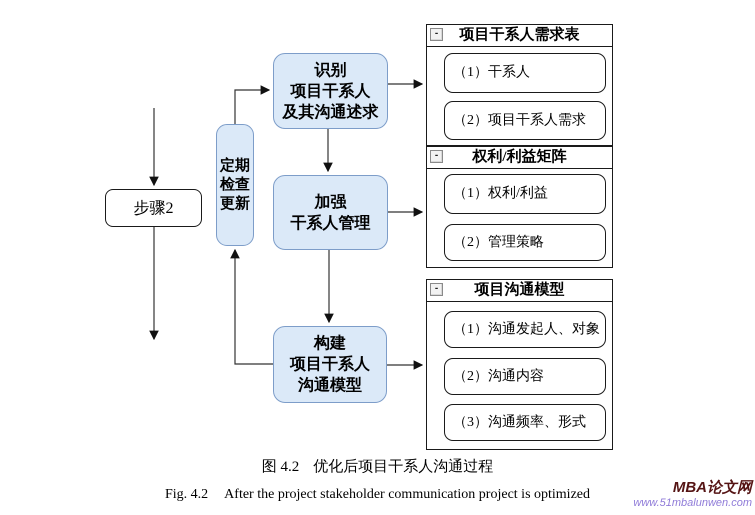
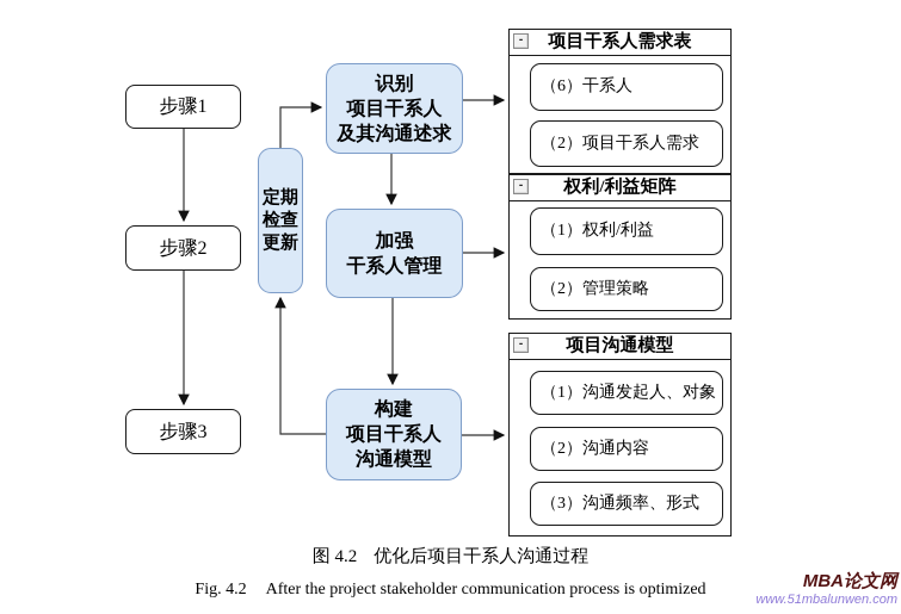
+ 步骤1
  步骤2
+ 步骤3
  定期
  检查
  更新
  识别
  项目干系人
  及其沟通述求
  加强
  干系人管理
  构建
  项目干系人
  沟通模型
  -
  项目干系人需求表
- （1）干系人
+ （6）干系人
  （2）项目干系人需求
  -
  权利/利益矩阵
  （1）权利/利益
  （2）管理策略
  -
  项目沟通模型
  （1）沟通发起人、对象
  （2）沟通内容
  （3）沟通频率、形式
  图 4.2
  优化后项目干系人沟通过程
  Fig. 4.2
- After the project stakeholder communication project is optimized
+ After the project stakeholder communication process is optimized
  MBA论文网
  www.51mbalunwen.com
